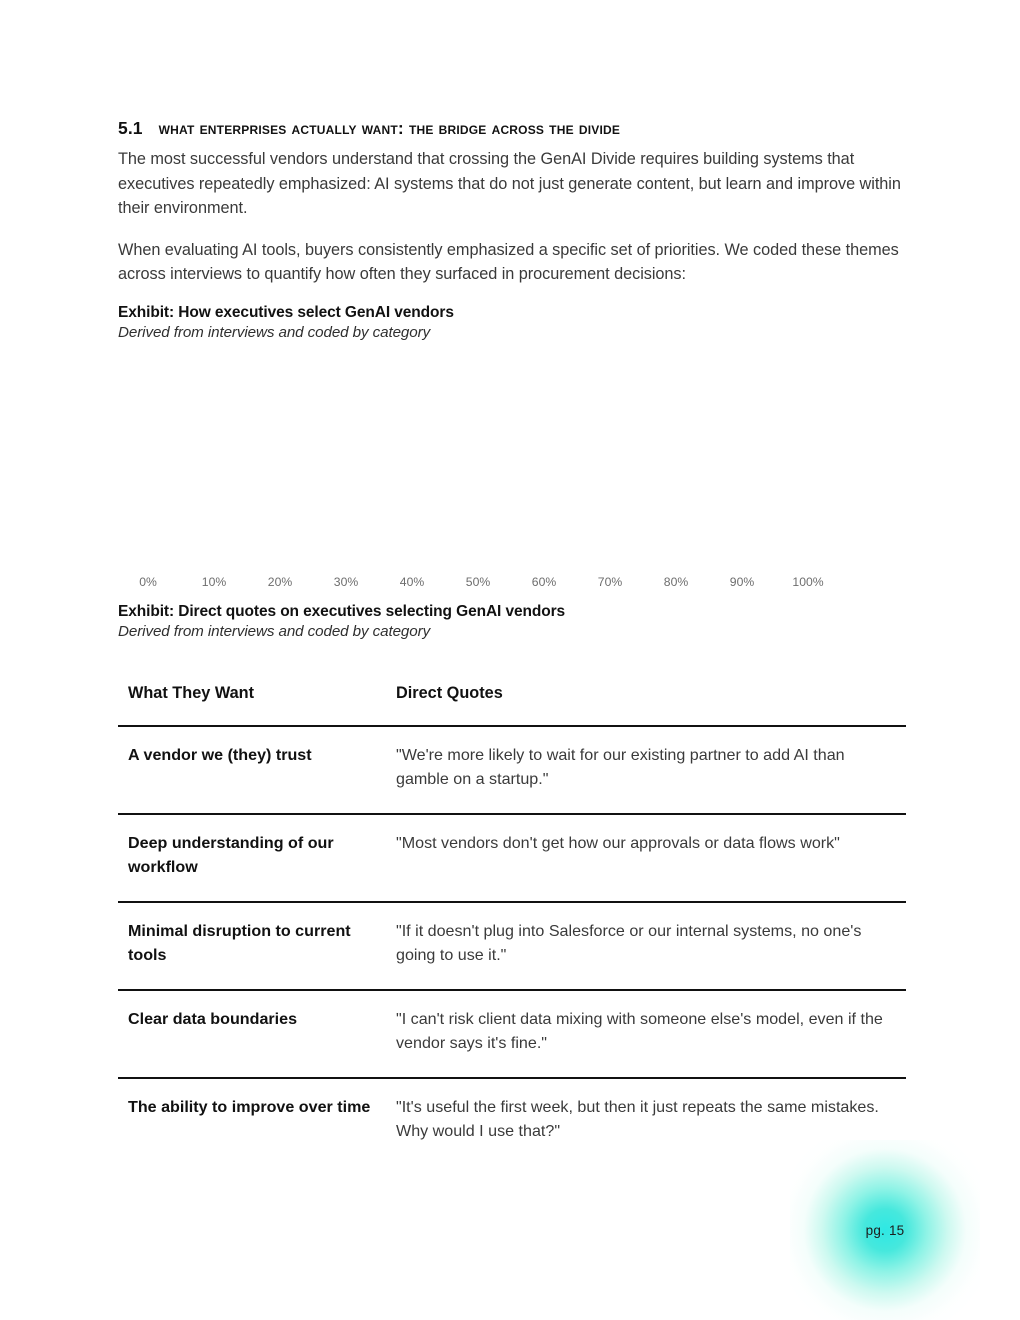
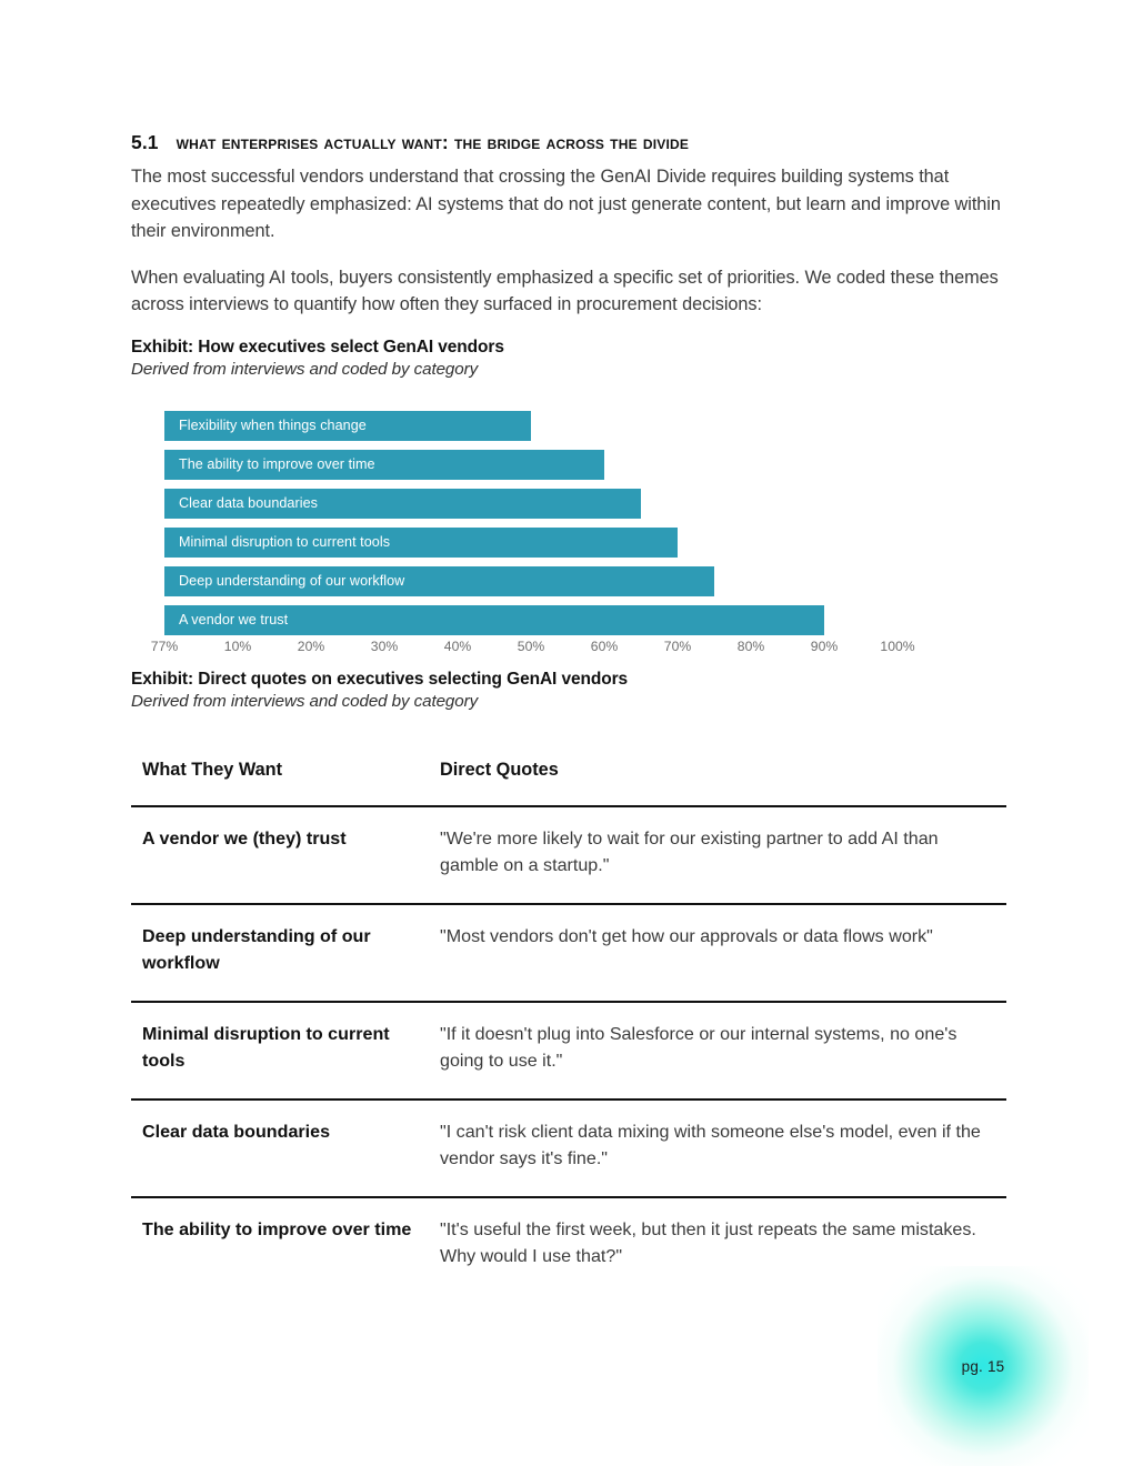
  5.1
  what enterprises actually want: the bridge across the divide
  The most successful vendors understand that crossing the GenAI Divide requires building systems that executives repeatedly emphasized: AI systems that do not just generate content, but learn and improve within their environment.
  When evaluating AI tools, buyers consistently emphasized a specific set of priorities. We coded these themes across interviews to quantify how often they surfaced in procurement decisions:
  Exhibit: How executives select GenAI vendors
  Derived from interviews and coded by category
+ Flexibility when things change
+ The ability to improve over time
+ Clear data boundaries
+ Minimal disruption to current tools
+ Deep understanding of our workflow
+ A vendor we trust
- 0%
+ 77%
  10%
  20%
  30%
  40%
  50%
  60%
  70%
  80%
  90%
  100%
  Exhibit: Direct quotes on executives selecting GenAI vendors
  Derived from interviews and coded by category
  What They Want	Direct Quotes
  A vendor we (they) trust	"We're more likely to wait for our existing partner to add AI than gamble on a startup."
  Deep understanding of our workflow	"Most vendors don't get how our approvals or data flows work"
  Minimal disruption to current tools	"If it doesn't plug into Salesforce or our internal systems, no one's going to use it."
  Clear data boundaries	"I can't risk client data mixing with someone else's model, even if the vendor says it's fine."
  The ability to improve over time	"It's useful the first week, but then it just repeats the same mistakes. Why would I use that?"
  pg. 15
